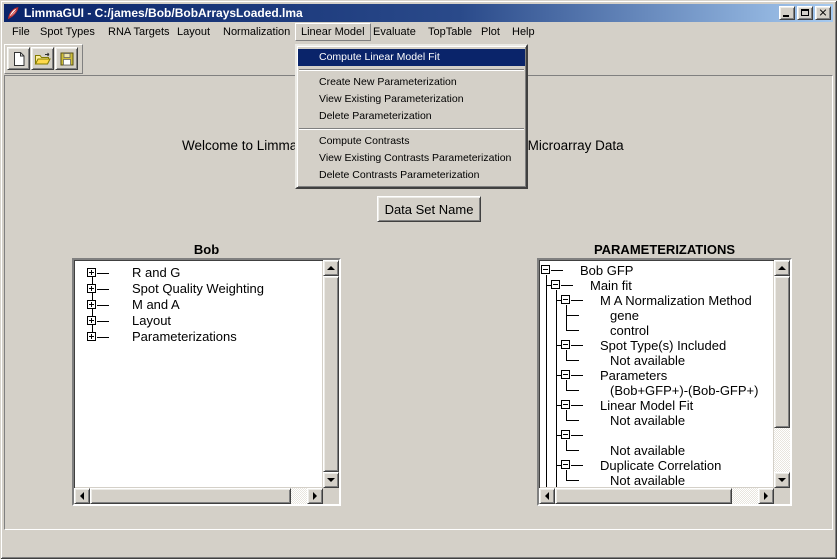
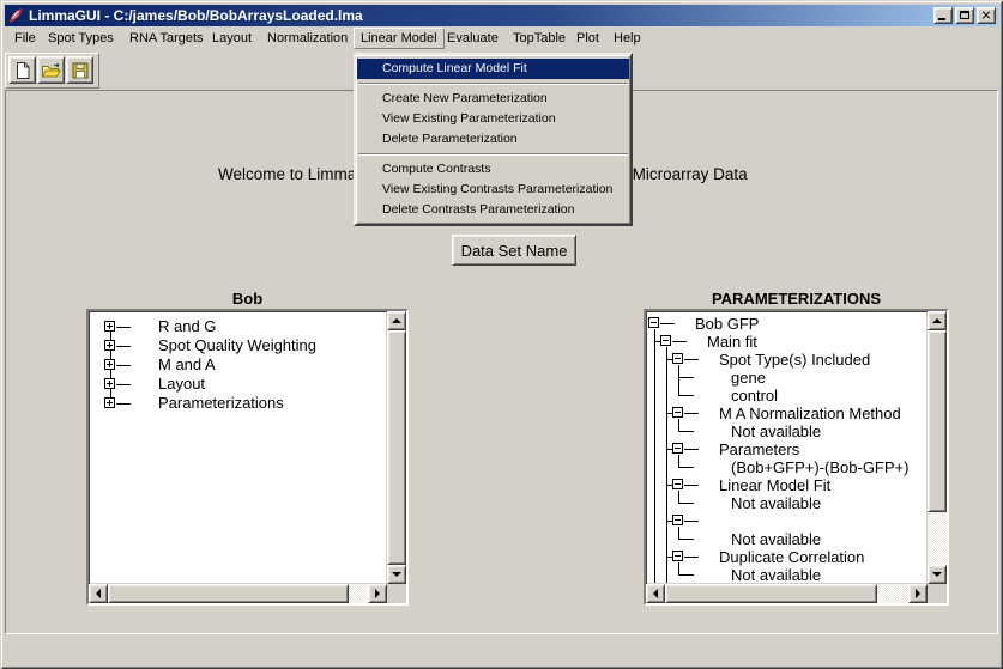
  LimmaGUI - C:/james/Bob/BobArraysLoaded.lma
  File
  Spot Types
  RNA Targets
  Layout
  Normalization
  Linear Model
  Evaluate
  TopTable
  Plot
  Help
  Data Set Name
  Bob
  PARAMETERIZATIONS
  R and G
  Spot Quality Weighting
  M and A
  Layout
  Parameterizations
  Bob GFP
  Main fit
- M A Normalization Method
+ Spot Type(s) Included
  gene
  control
- Spot Type(s) Included
+ M A Normalization Method
  Not available
  Parameters
  (Bob+GFP+)-(Bob-GFP+)
  Linear Model Fit
  Not available
  Not available
  Duplicate Correlation
  Not available
  Compute Linear Model Fit
  Create New Parameterization
  View Existing Parameterization
  Delete Parameterization
  Compute Contrasts
  View Existing Contrasts Parameterization
  Delete Contrasts Parameterization
